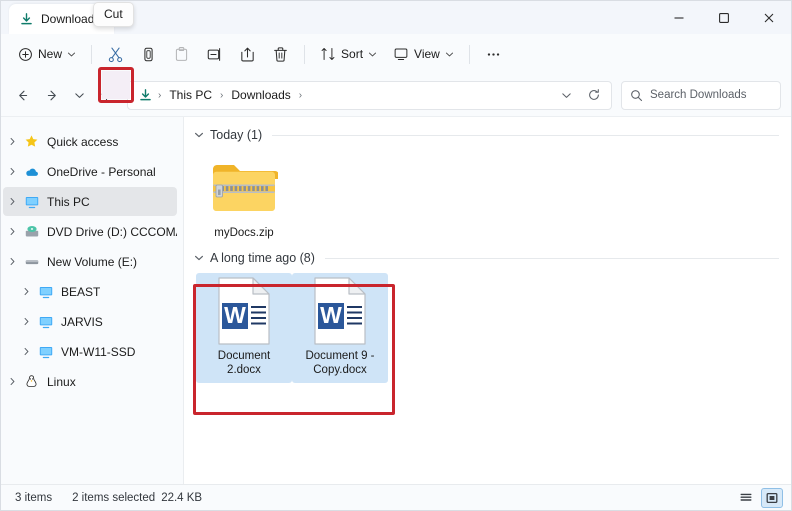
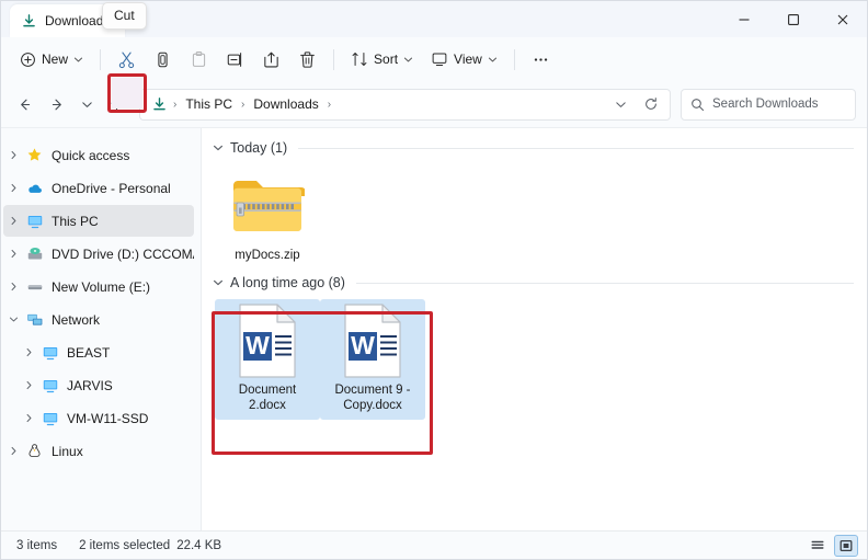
  Download
  Cut
  New
  Sort
  View
  ›
  This PC
  ›
  Downloads
  ›
  Search Downloads
  Quick access
  OneDrive - Personal
  This PC
  DVD Drive (D:) CCCOM
  New Volume (E:)
+ Network
  BEAST
  JARVIS
  VM-W11-SSD
  Linux
  Today (1)
  myDocs.zip
  A long time ago (8)
  W
  Document 2.docx
  W
  Document 9 - Copy.docx
  3 items
  2 items selected
  22.4 KB
